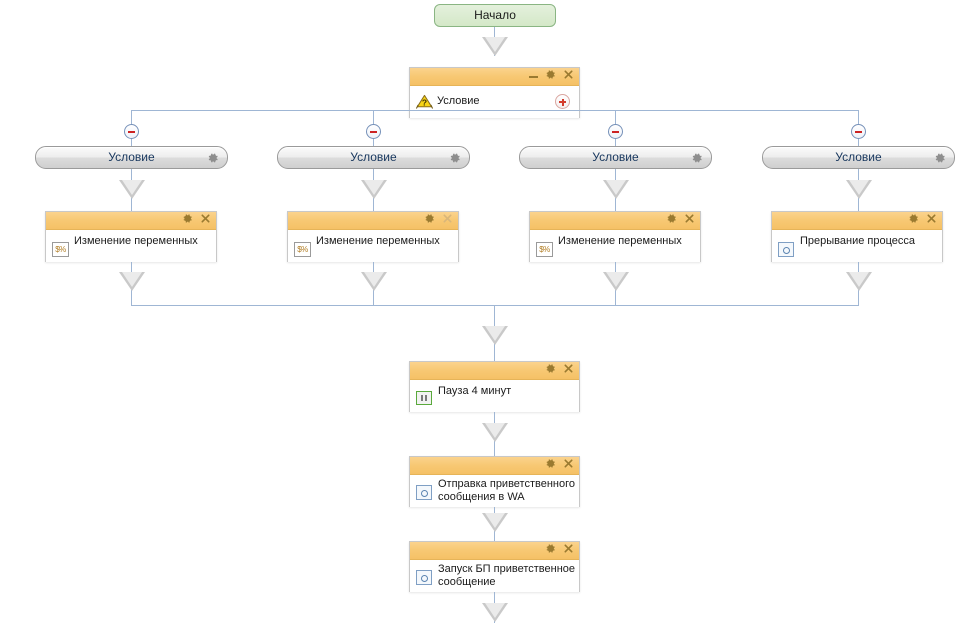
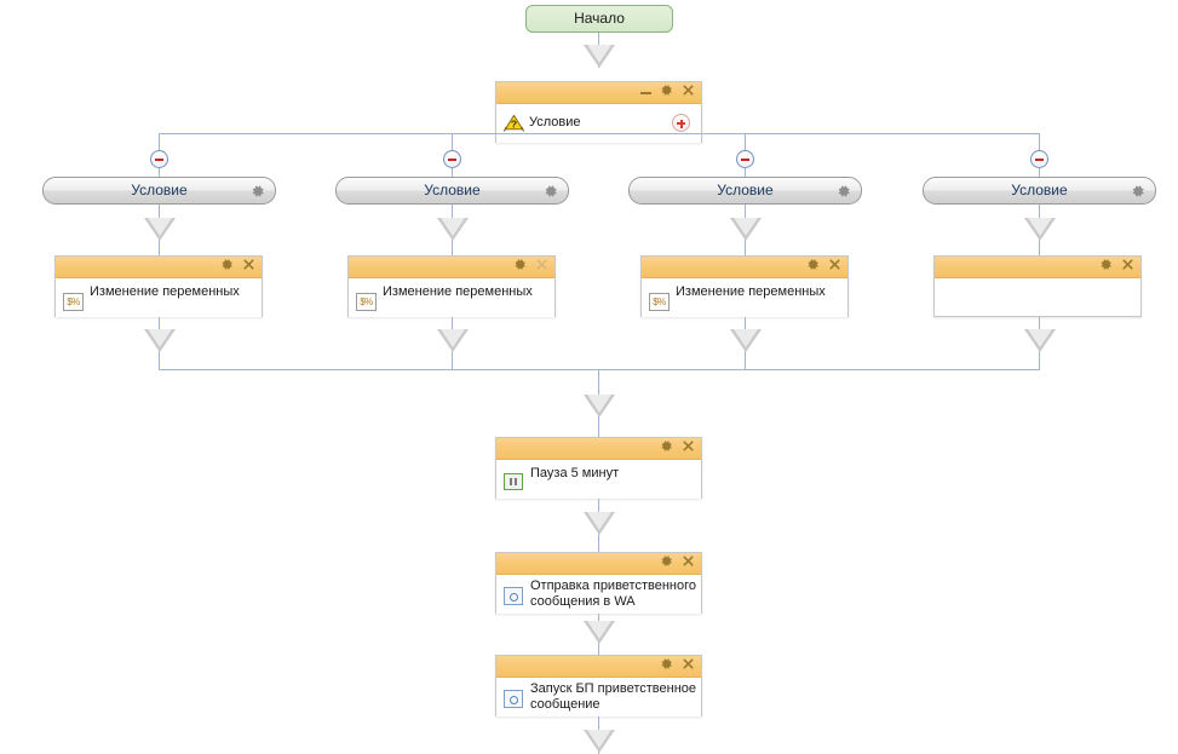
  Начало
  ?
  Условие
  Условие
  $%
  Изменение переменных
  Условие
  $%
  Изменение переменных
  Условие
  $%
  Изменение переменных
  Условие
- Прерывание процесса
- Пауза 4 минут
+ Пауза 5 минут
  Отправка приветственного сообщения в WA
  Запуск БП приветственное сообщение
